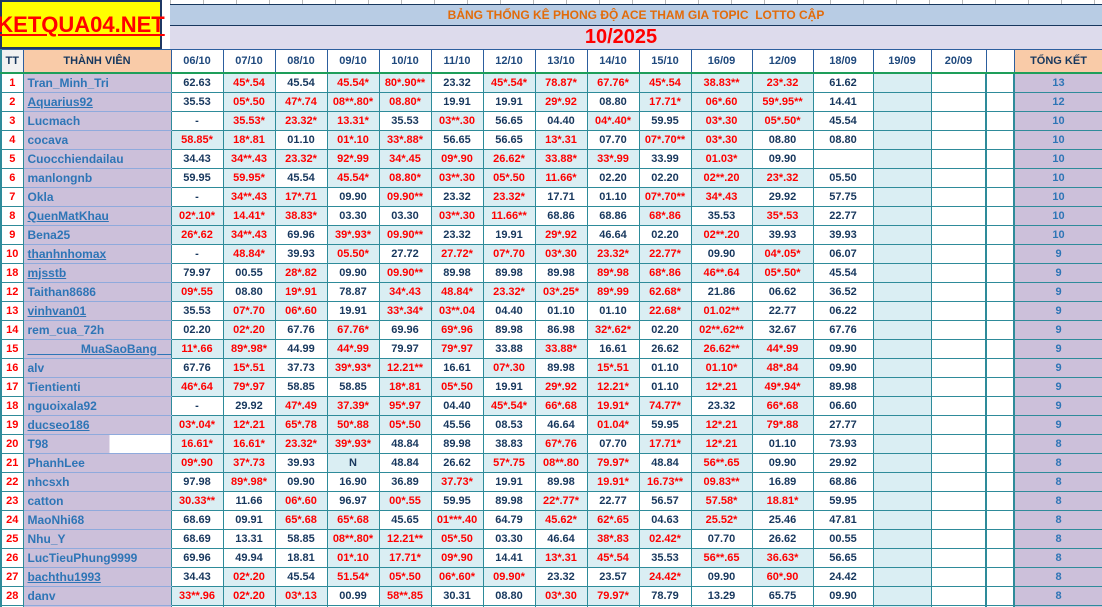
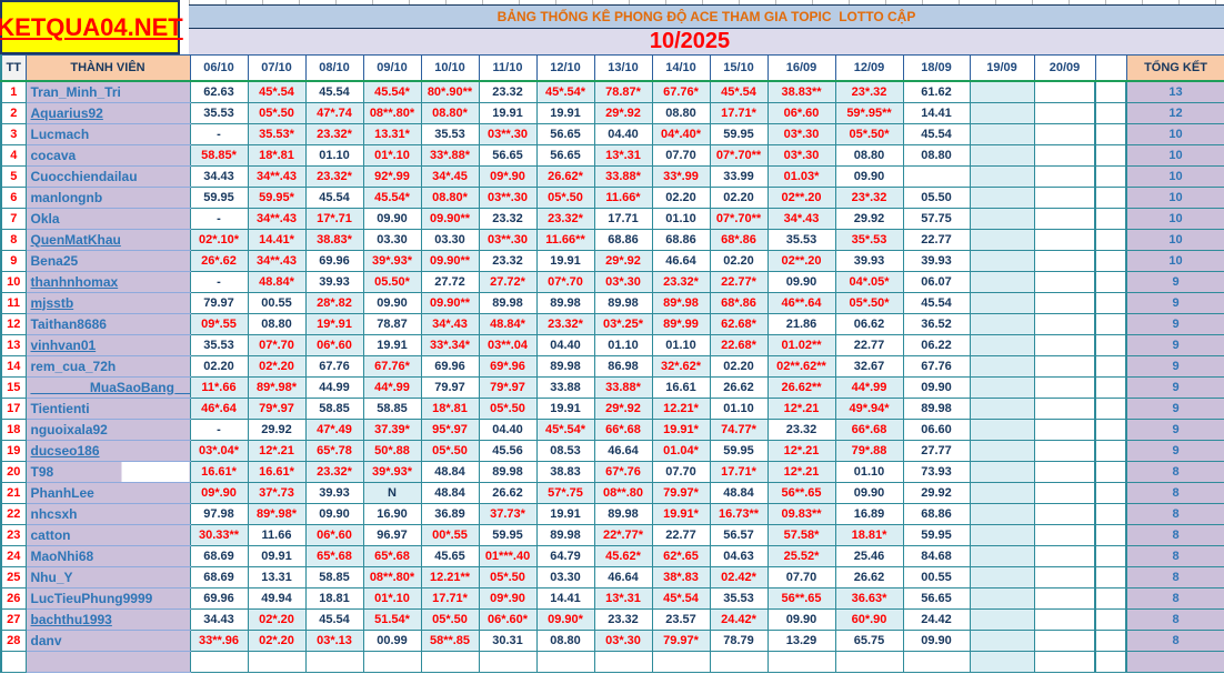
  KETQUA04.NET
  BẢNG THỐNG KÊ PHONG ĐỘ ACE THAM GIA TOPIC LOTTO CẬP
  10/2025
  TT	THÀNH VIÊN	06/10	07/10	08/10	09/10	10/10	11/10	12/10	13/10	14/10	15/10	16/09	12/09	18/09	19/09	20/09		TỔNG KẾT
  1	Tran_Minh_Tri	62.63	45*.54	45.54	45.54*	80*.90**	23.32	45*.54*	78.87*	67.76*	45*.54	38.83**	23*.32	61.62				13
  2	Aquarius92	35.53	05*.50	47*.74	08**.80*	08.80*	19.91	19.91	29*.92	08.80	17.71*	06*.60	59*.95**	14.41				12
  3	Lucmach	-	35.53*	23.32*	13.31*	35.53	03**.30	56.65	04.40	04*.40*	59.95	03*.30	05*.50*	45.54				10
  4	cocava	58.85*	18*.81	01.10	01*.10	33*.88*	56.65	56.65	13*.31	07.70	07*.70**	03*.30	08.80	08.80				10
  5	Cuocchiendailau	34.43	34**.43	23.32*	92*.99	34*.45	09*.90	26.62*	33.88*	33*.99	33.99	01.03*	09.90					10
  6	manlongnb	59.95	59.95*	45.54	45.54*	08.80*	03**.30	05*.50	11.66*	02.20	02.20	02**.20	23*.32	05.50				10
  7	Okla	-	34**.43	17*.71	09.90	09.90**	23.32	23.32*	17.71	01.10	07*.70**	34*.43	29.92	57.75				10
  8	QuenMatKhau	02*.10*	14.41*	38.83*	03.30	03.30	03**.30	11.66**	68.86	68.86	68*.86	35.53	35*.53	22.77				10
  9	Bena25	26*.62	34**.43	69.96	39*.93*	09.90**	23.32	19.91	29*.92	46.64	02.20	02**.20	39.93	39.93				10
  10	thanhnhomax	-	48.84*	39.93	05.50*	27.72	27.72*	07*.70	03*.30	23.32*	22.77*	09.90	04*.05*	06.07				9
- 18	mjsstb	79.97	00.55	28*.82	09.90	09.90**	89.98	89.98	89.98	89*.98	68*.86	46**.64	05*.50*	45.54				9
+ 11	mjsstb	79.97	00.55	28*.82	09.90	09.90**	89.98	89.98	89.98	89*.98	68*.86	46**.64	05*.50*	45.54				9
  12	Taithan8686	09*.55	08.80	19*.91	78.87	34*.43	48.84*	23.32*	03*.25*	89*.99	62.68*	21.86	06.62	36.52				9
  13	vinhvan01	35.53	07*.70	06*.60	19.91	33*.34*	03**.04	04.40	01.10	01.10	22.68*	01.02**	22.77	06.22				9
  14	rem_cua_72h	02.20	02*.20	67.76	67.76*	69.96	69*.96	89.98	86.98	32*.62*	02.20	02**.62**	32.67	67.76				9
  15	________MuaSaoBang__	11*.66	89*.98*	44.99	44*.99	79.97	79*.97	33.88	33.88*	16.61	26.62	26.62**	44*.99	09.90				9
- 16	alv	67.76	15*.51	37.73	39*.93*	12.21**	16.61	07*.30	89.98	15*.51	01.10	01.10*	48*.84	09.90				9
  17	Tientienti	46*.64	79*.97	58.85	58.85	18*.81	05*.50	19.91	29*.92	12.21*	01.10	12*.21	49*.94*	89.98				9
  18	nguoixala92	-	29.92	47*.49	37.39*	95*.97	04.40	45*.54*	66*.68	19.91*	74.77*	23.32	66*.68	06.60				9
  19	ducseo186	03*.04*	12*.21	65*.78	50*.88	05*.50	45.56	08.53	46.64	01.04*	59.95	12*.21	79*.88	27.77				9
  20	T98	16.61*	16.61*	23.32*	39*.93*	48.84	89.98	38.83	67*.76	07.70	17.71*	12*.21	01.10	73.93				8
  21	PhanhLee	09*.90	37*.73	39.93	N	48.84	26.62	57*.75	08**.80	79.97*	48.84	56**.65	09.90	29.92				8
  22	nhcsxh	97.98	89*.98*	09.90	16.90	36.89	37.73*	19.91	89.98	19.91*	16.73**	09.83**	16.89	68.86				8
  23	catton	30.33**	11.66	06*.60	96.97	00*.55	59.95	89.98	22*.77*	22.77	56.57	57.58*	18.81*	59.95				8
- 24	MaoNhi68	68.69	09.91	65*.68	65*.68	45.65	01***.40	64.79	45.62*	62*.65	04.63	25.52*	25.46	47.81				8
+ 24	MaoNhi68	68.69	09.91	65*.68	65*.68	45.65	01***.40	64.79	45.62*	62*.65	04.63	25.52*	25.46	84.68				8
  25	Nhu_Y	68.69	13.31	58.85	08**.80*	12.21**	05*.50	03.30	46.64	38*.83	02.42*	07.70	26.62	00.55				8
  26	LucTieuPhung9999	69.96	49.94	18.81	01*.10	17.71*	09*.90	14.41	13*.31	45*.54	35.53	56**.65	36.63*	56.65				8
  27	bachthu1993	34.43	02*.20	45.54	51.54*	05*.50	06*.60*	09.90*	23.32	23.57	24.42*	09.90	60*.90	24.42				8
  28	danv	33**.96	02*.20	03*.13	00.99	58**.85	30.31	08.80	03*.30	79.97*	78.79	13.29	65.75	09.90				8
